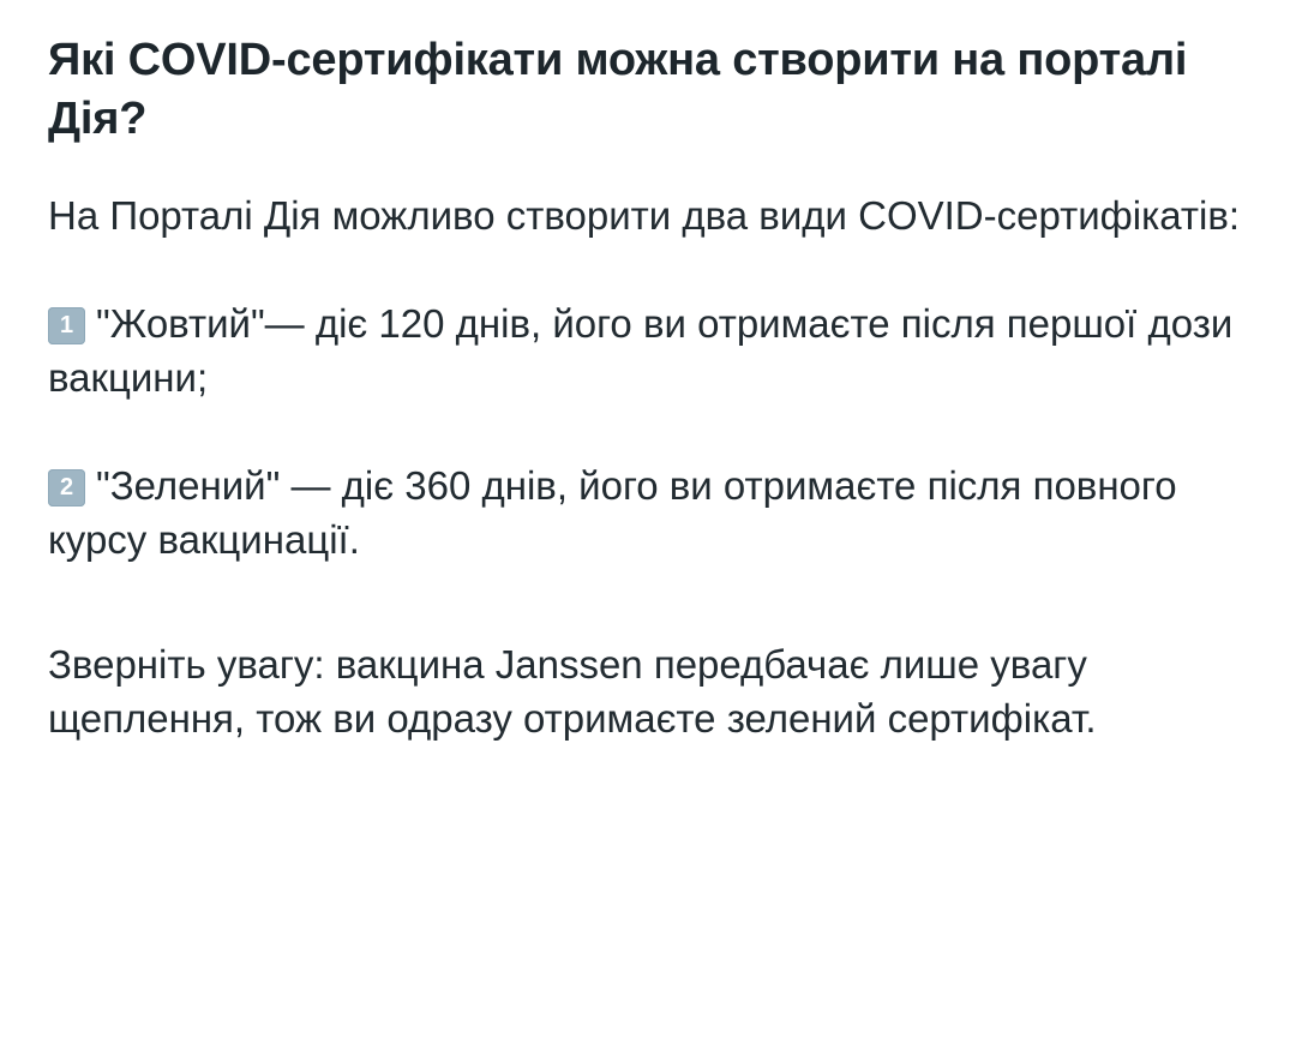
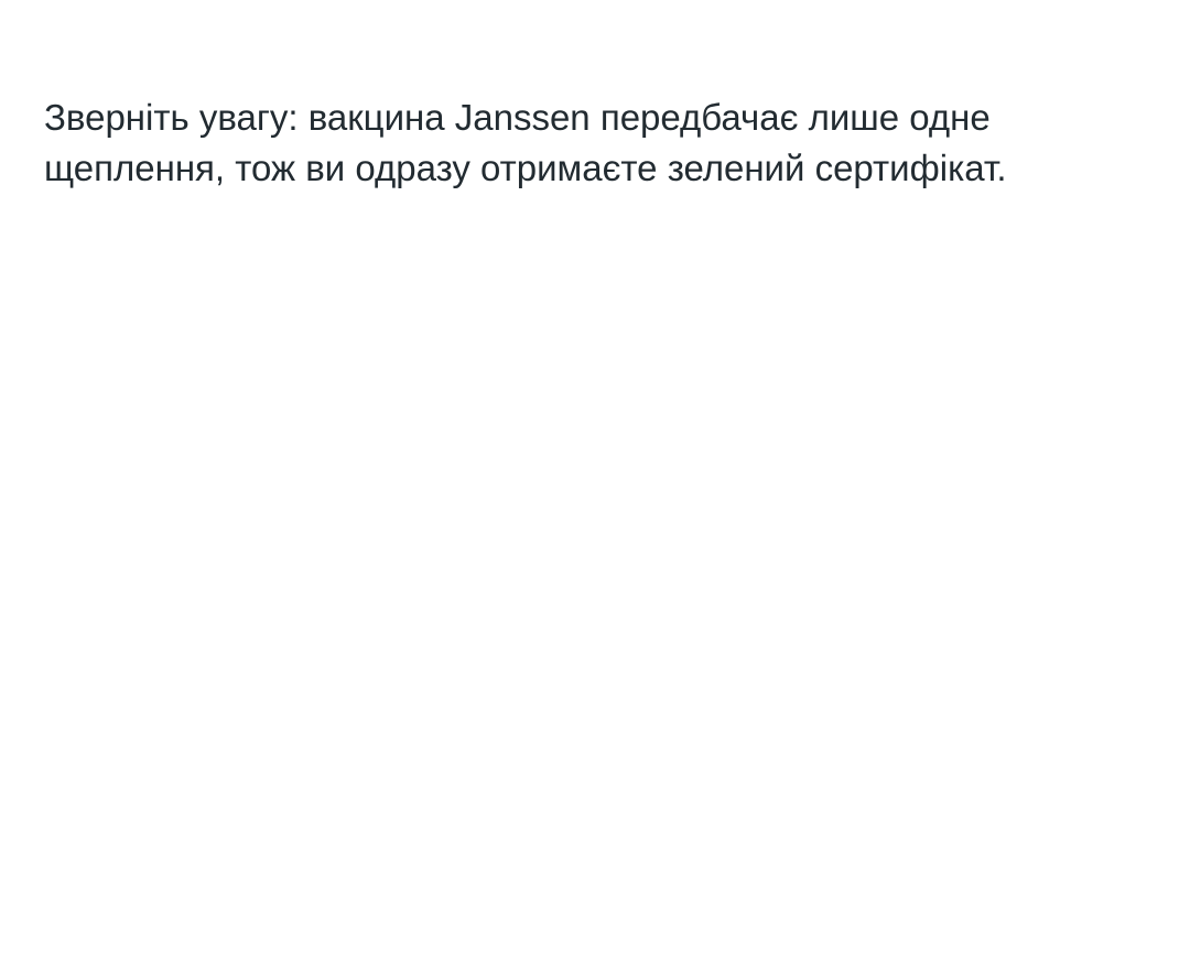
- Які COVID-сертифікати можна створити на порталі Дія?
- На Порталі Дія можливо створити два види COVID-сертифікатів:
- 1 "Жовтий"— діє 120 днів, його ви отримаєте після першої дози вакцини;
- 2 "Зелений" — діє 360 днів, його ви отримаєте після повного курсу вакцинації.
- Зверніть увагу: вакцина Janssen передбачає лише увагу щеплення, тож ви одразу отримаєте зелений сертифікат.
+ Зверніть увагу: вакцина Janssen передбачає лише одне щеплення, тож ви одразу отримаєте зелений сертифікат.
